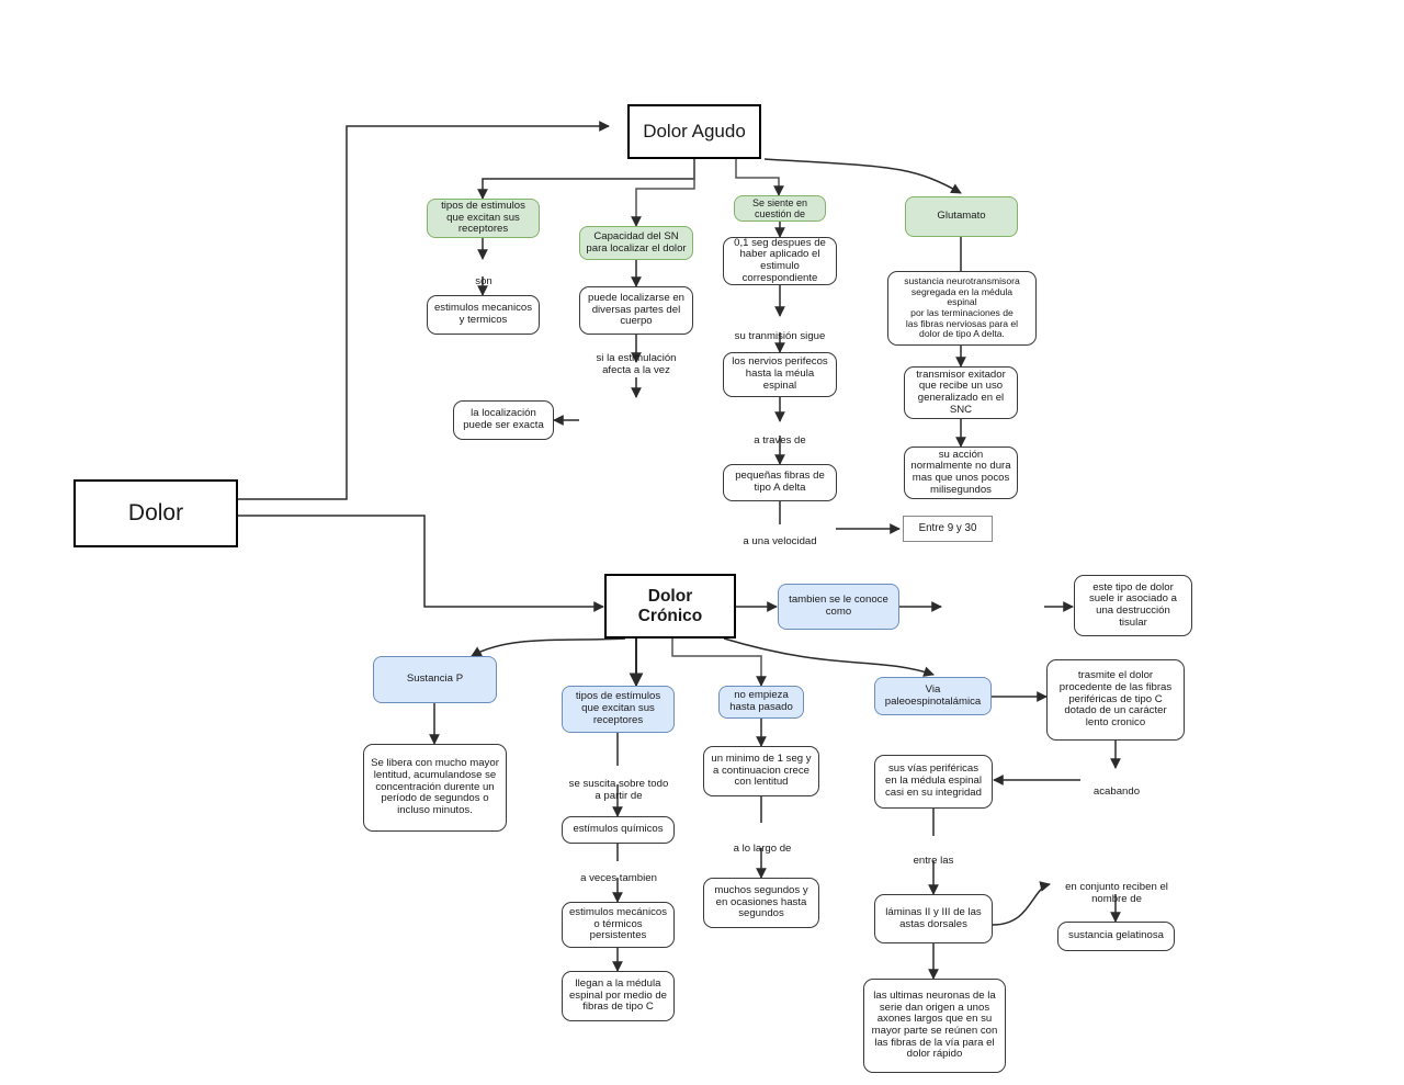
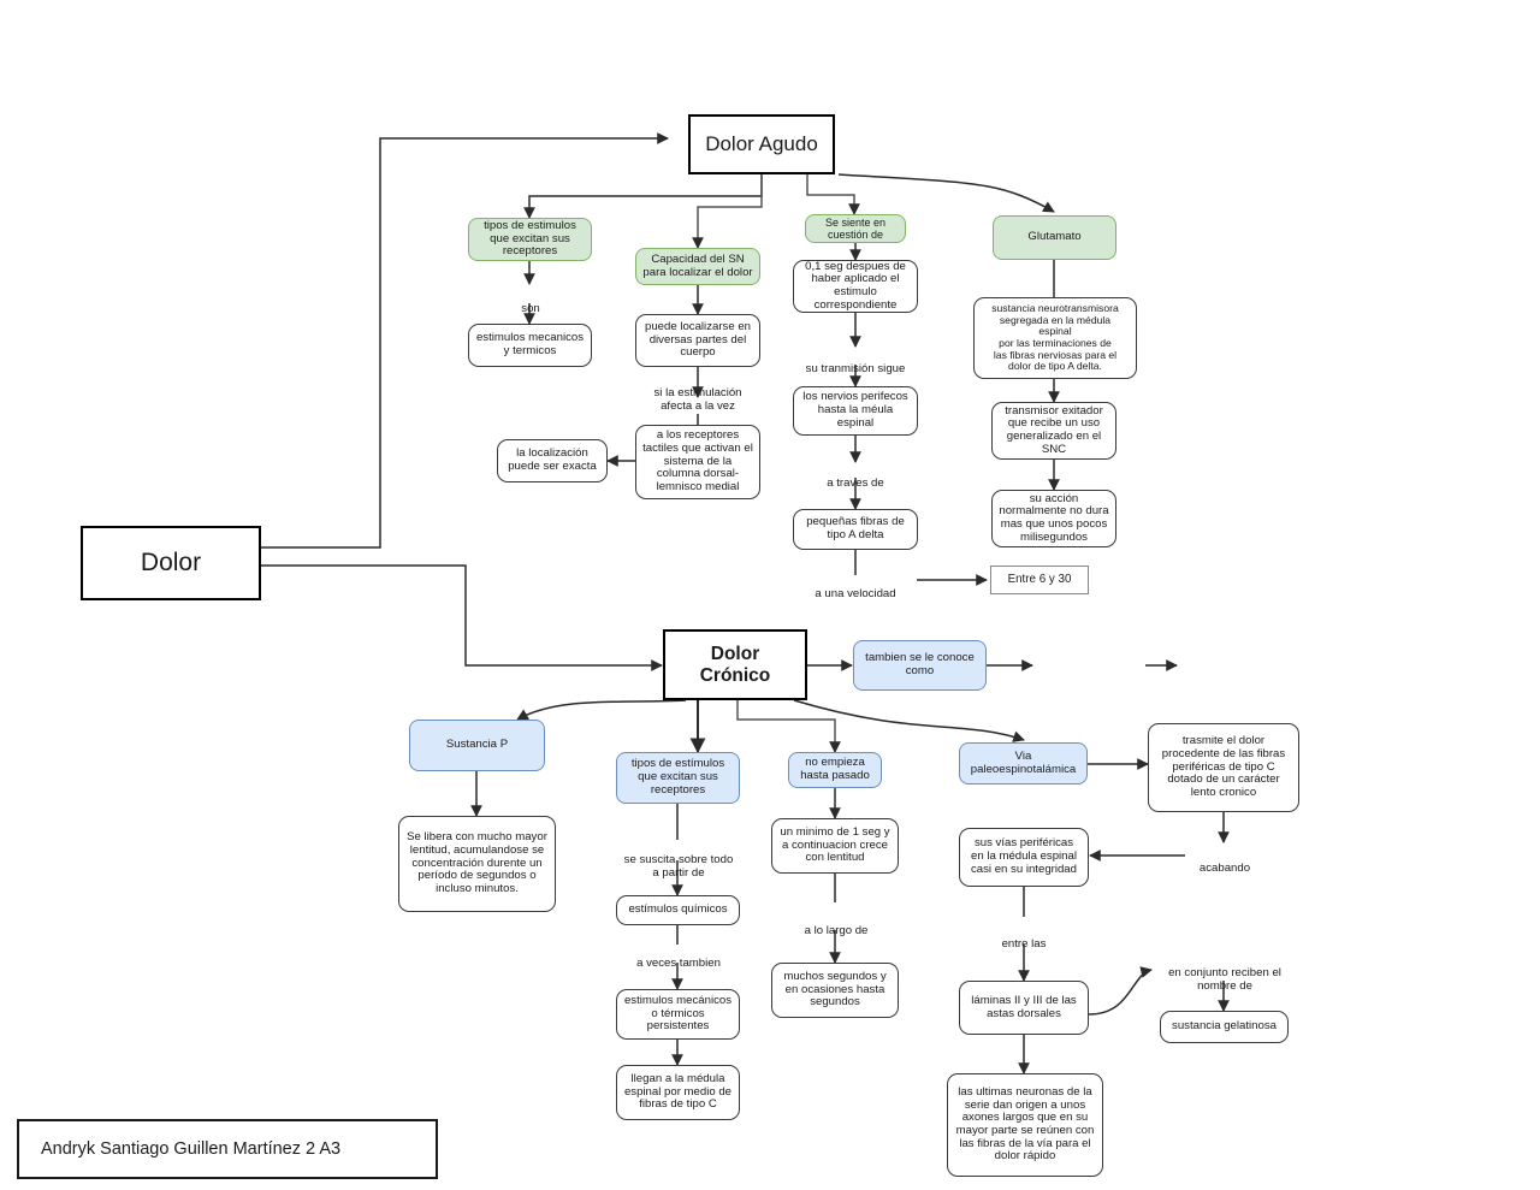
  Dolor
  Dolor Agudo
  Dolor
  Crónico
  tipos de estimulos
  que excitan sus
  receptores
  son
  estimulos mecanicos
  y termicos
  Capacidad del SN
  para localizar el dolor
  puede localizarse en
  diversas partes del
  cuerpo
  si la estimulación
  afecta a la vez
+ a los receptores
+ tactiles que activan el
+ sistema de la
+ columna dorsal-
+ lemnisco medial
  la localización
  puede ser exacta
  Se siente en
  cuestión de
  0,1 seg despues de
  haber aplicado el
  estimulo
  correspondiente
  su tranmisión sigue
  los nervios perifecos
  hasta la méula
  espinal
  a traves de
  pequeñas fibras de
  tipo A delta
  a una velocidad
- Entre 9 y 30
+ Entre 6 y 30
  Glutamato
  sustancia neurotransmisora
  segregada en la médula
  espinal
  por las terminaciones de
  las fibras nerviosas para el
  dolor de tipo A delta.
  transmisor exitador
  que recibe un uso
  generalizado en el
  SNC
  su acción
  normalmente no dura
  mas que unos pocos
  milisegundos
  tambien se le conoce
  como
- este tipo de dolor
- suele ir asociado a
- una destrucción
- tisular
  Sustancia P
  Se libera con mucho mayor
  lentitud, acumulandose se
  concentración durente un
  período de segundos o
  incluso minutos.
  tipos de estímulos
  que excitan sus
  receptores
  se suscita sobre todo
  a partir de
  estímulos químicos
  a veces tambien
  estimulos mecánicos
  o térmicos
  persistentes
  llegan a la médula
  espinal por medio de
  fibras de tipo C
  no empieza
  hasta pasado
  un minimo de 1 seg y
  a continuacion crece
  con lentitud
  a lo largo de
  muchos segundos y
  en ocasiones hasta
  segundos
  Via
  paleoespinotalámica
  trasmite el dolor
  procedente de las fibras
  periféricas de tipo C
  dotado de un carácter
  lento cronico
  acabando
  sus vías periféricas
  en la médula espinal
  casi en su integridad
  entre las
  láminas II y III de las
  astas dorsales
  en conjunto reciben el
  nombre de
  sustancia gelatinosa
  las ultimas neuronas de la
  serie dan origen a unos
  axones largos que en su
  mayor parte se reúnen con
  las fibras de la vía para el
  dolor rápido
+ Andryk Santiago Guillen Martínez 2 A3
